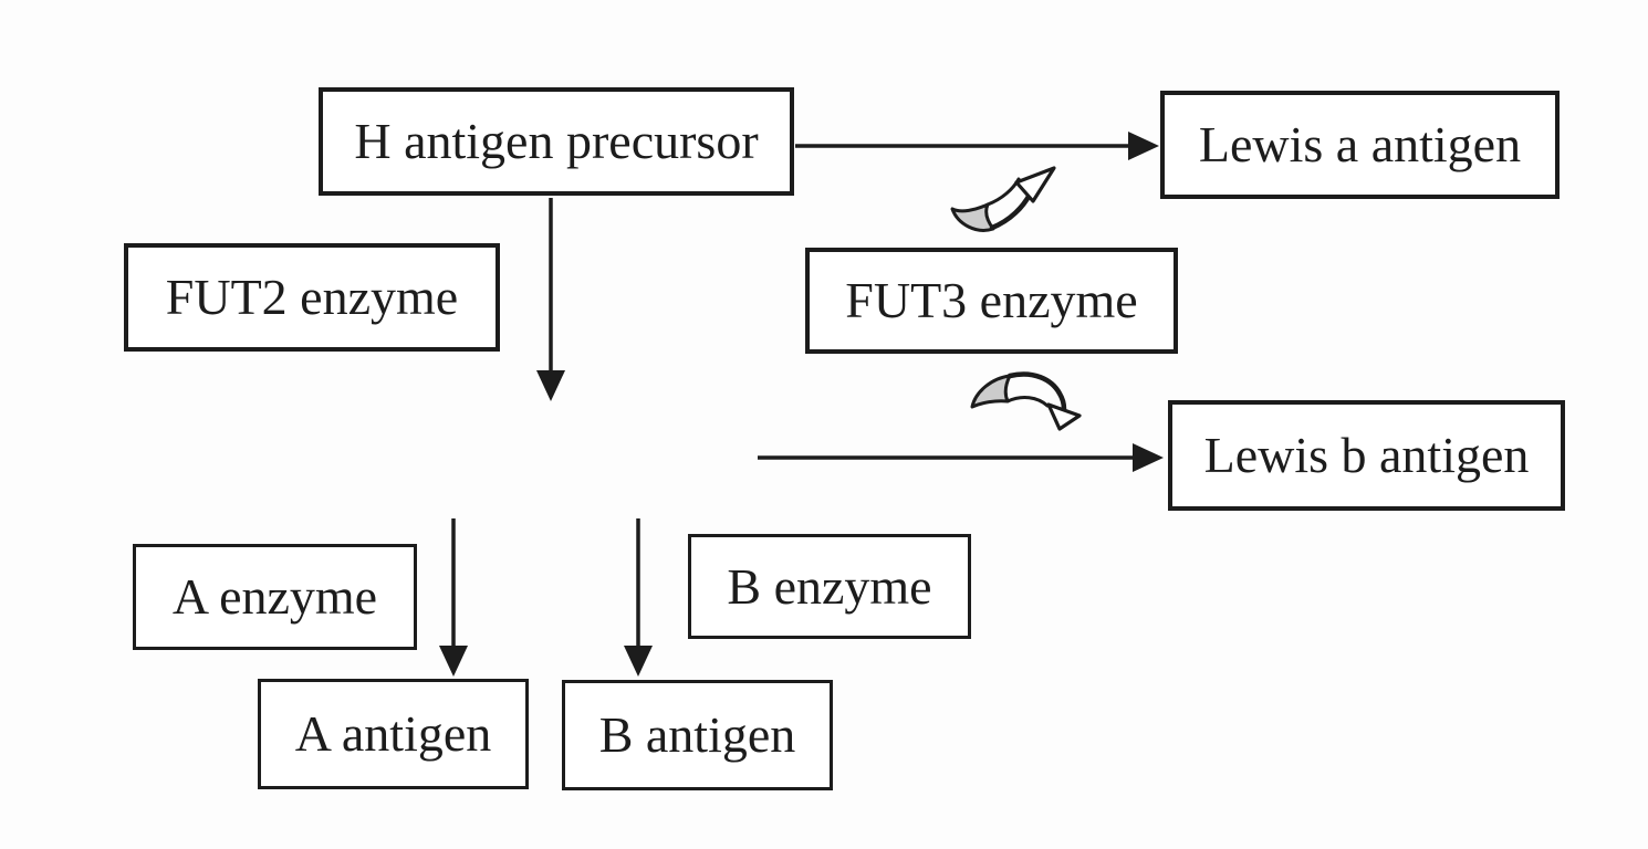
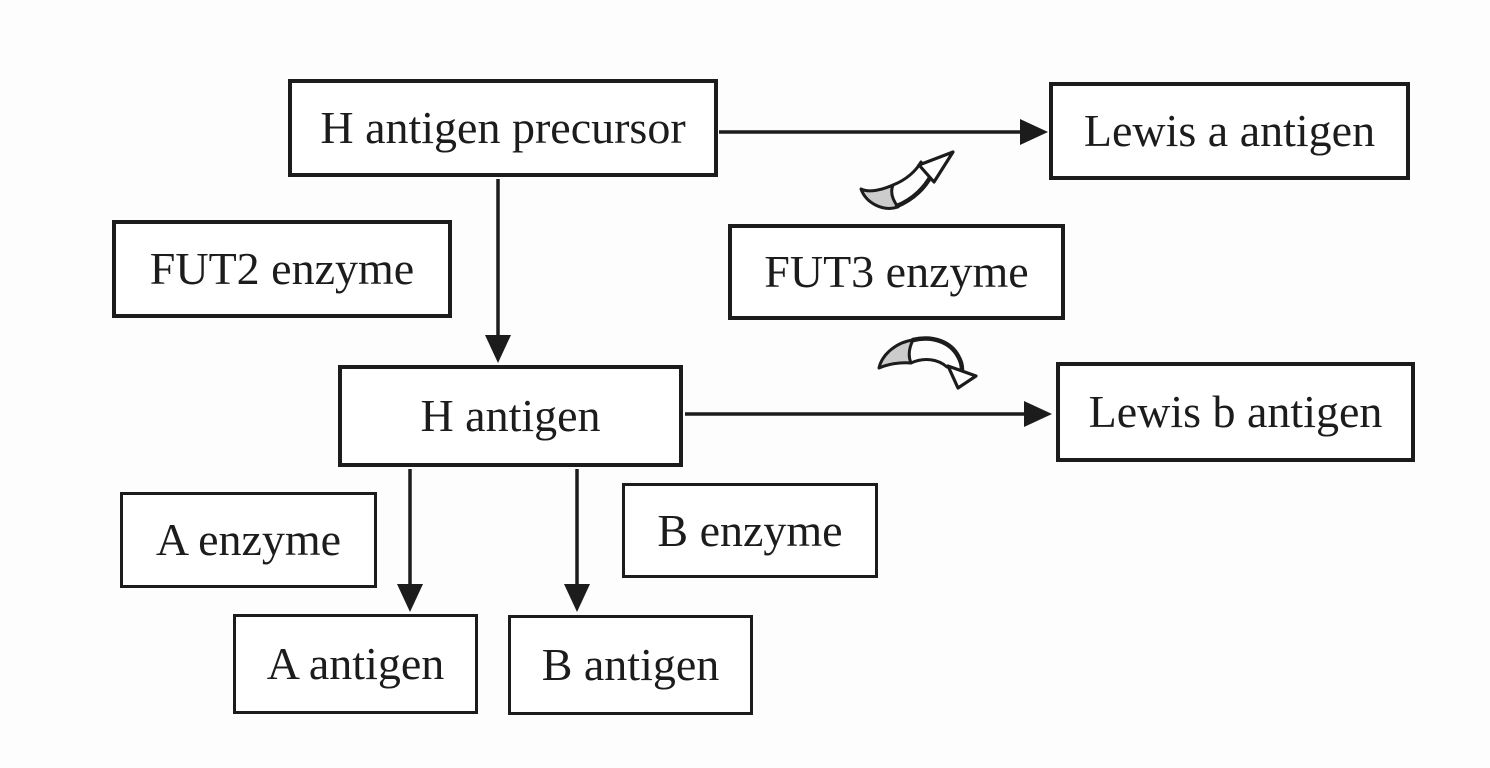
  H antigen precursor
  Lewis a antigen
  FUT2 enzyme
  FUT3 enzyme
+ H antigen
  Lewis b antigen
  A enzyme
  B enzyme
  A antigen
  B antigen
